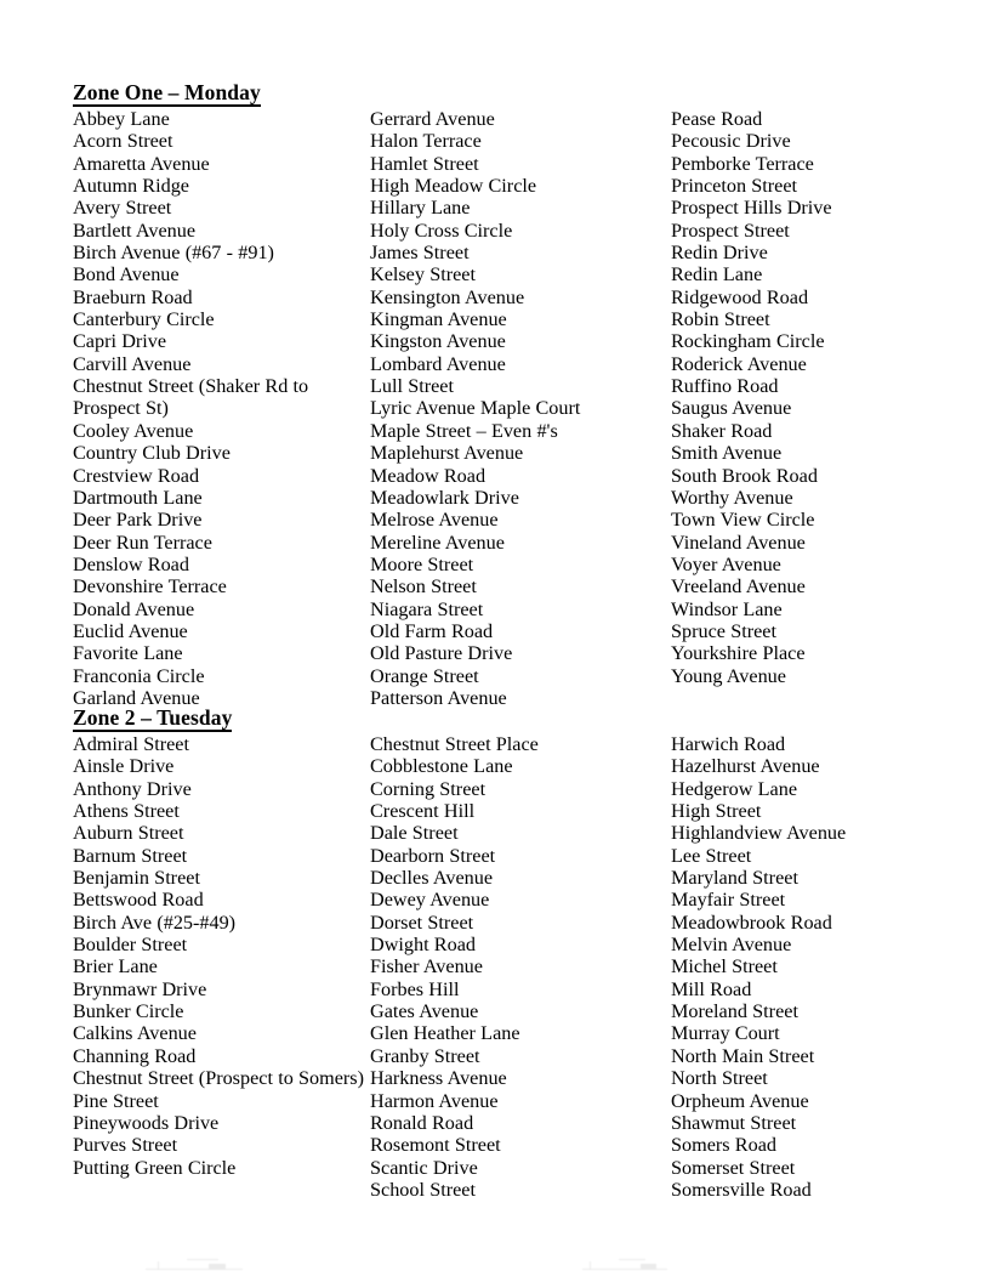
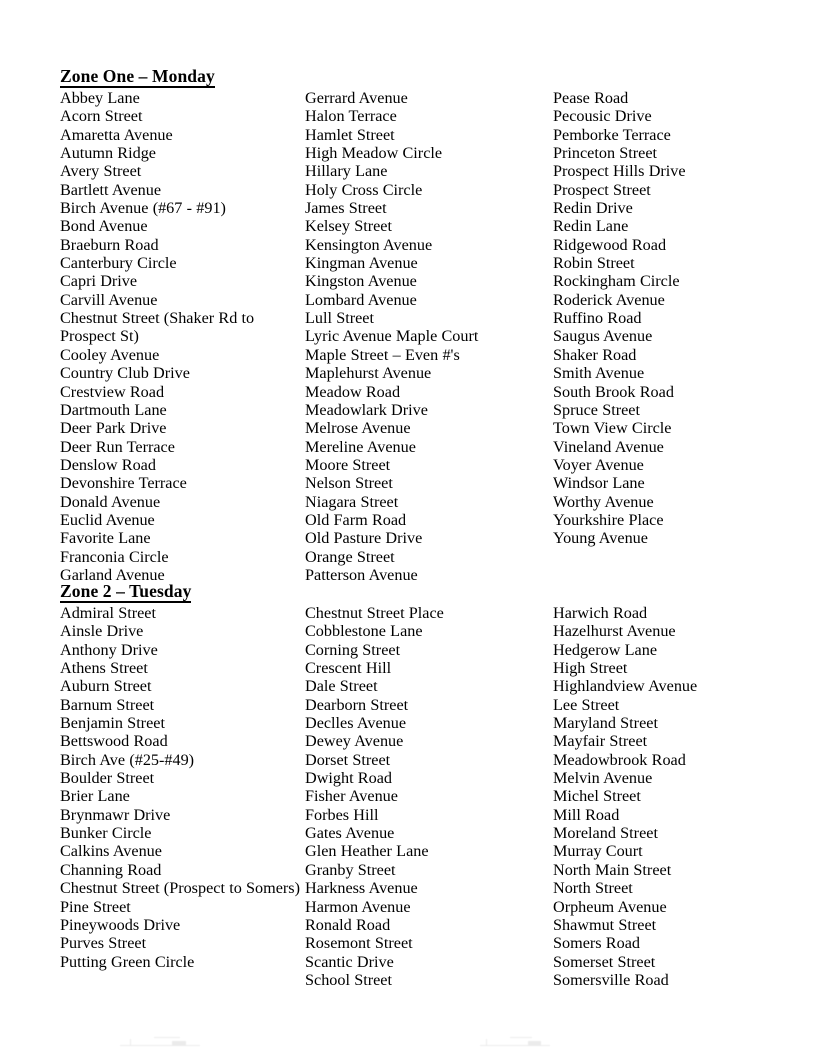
  Zone One – Monday
  Abbey Lane
  Acorn Street
  Amaretta Avenue
  Autumn Ridge
  Avery Street
  Bartlett Avenue
  Birch Avenue (#67 - #91)
  Bond Avenue
  Braeburn Road
  Canterbury Circle
  Capri Drive
  Carvill Avenue
  Chestnut Street (Shaker Rd to Prospect St)
  Cooley Avenue
  Country Club Drive
  Crestview Road
  Dartmouth Lane
  Deer Park Drive
  Deer Run Terrace
  Denslow Road
  Devonshire Terrace
  Donald Avenue
  Euclid Avenue
  Favorite Lane
  Franconia Circle
  Garland Avenue
  Gerrard Avenue
  Halon Terrace
  Hamlet Street
  High Meadow Circle
  Hillary Lane
  Holy Cross Circle
  James Street
  Kelsey Street
  Kensington Avenue
  Kingman Avenue
  Kingston Avenue
  Lombard Avenue
  Lull Street
  Lyric Avenue Maple Court
  Maple Street – Even #'s
  Maplehurst Avenue
  Meadow Road
  Meadowlark Drive
  Melrose Avenue
  Mereline Avenue
  Moore Street
  Nelson Street
  Niagara Street
  Old Farm Road
  Old Pasture Drive
  Orange Street
  Patterson Avenue
  Pease Road
  Pecousic Drive
  Pemborke Terrace
  Princeton Street
  Prospect Hills Drive
  Prospect Street
  Redin Drive
  Redin Lane
  Ridgewood Road
  Robin Street
  Rockingham Circle
  Roderick Avenue
  Ruffino Road
  Saugus Avenue
  Shaker Road
  Smith Avenue
  South Brook Road
- Worthy Avenue
+ Spruce Street
  Town View Circle
  Vineland Avenue
  Voyer Avenue
- Vreeland Avenue
  Windsor Lane
- Spruce Street
+ Worthy Avenue
  Yourkshire Place
  Young Avenue
  Zone 2 – Tuesday
  Admiral Street
  Ainsle Drive
  Anthony Drive
  Athens Street
  Auburn Street
  Barnum Street
  Benjamin Street
  Bettswood Road
  Birch Ave (#25-#49)
  Boulder Street
  Brier Lane
  Brynmawr Drive
  Bunker Circle
  Calkins Avenue
  Channing Road
  Chestnut Street (Prospect to Somers)
  Pine Street
  Pineywoods Drive
  Purves Street
  Putting Green Circle
  Chestnut Street Place
  Cobblestone Lane
  Corning Street
  Crescent Hill
  Dale Street
  Dearborn Street
  Declles Avenue
  Dewey Avenue
  Dorset Street
  Dwight Road
  Fisher Avenue
  Forbes Hill
  Gates Avenue
  Glen Heather Lane
  Granby Street
  Harkness Avenue
  Harmon Avenue
  Ronald Road
  Rosemont Street
  Scantic Drive
  School Street
  Harwich Road
  Hazelhurst Avenue
  Hedgerow Lane
  High Street
  Highlandview Avenue
  Lee Street
  Maryland Street
  Mayfair Street
  Meadowbrook Road
  Melvin Avenue
  Michel Street
  Mill Road
  Moreland Street
  Murray Court
  North Main Street
  North Street
  Orpheum Avenue
  Shawmut Street
  Somers Road
  Somerset Street
  Somersville Road
